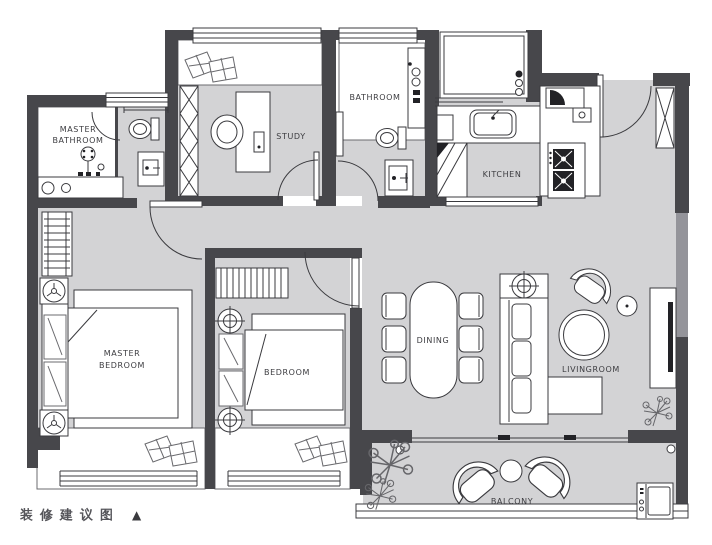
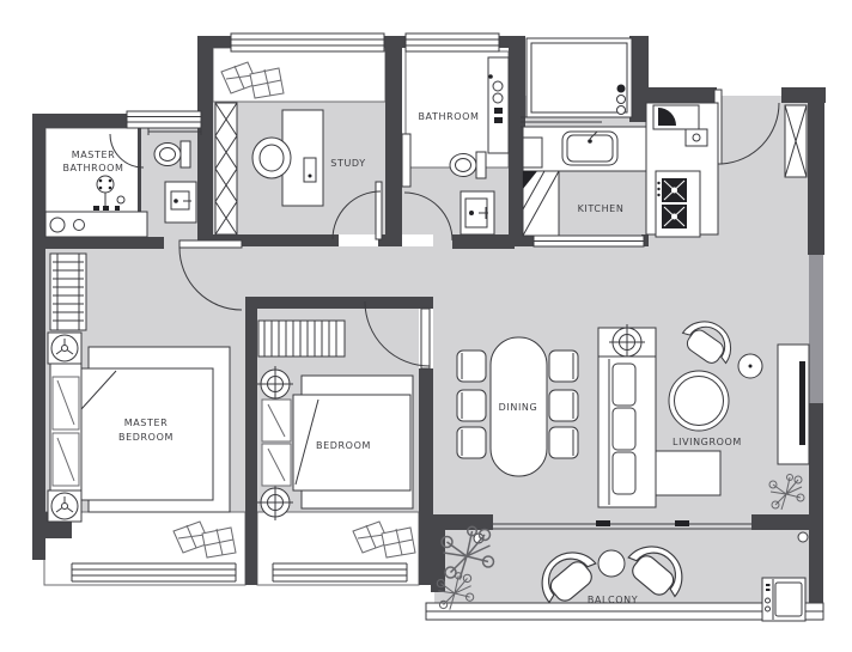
  MASTER
  BATHROOM
  STUDY
  BATHROOM
  KITCHEN
  MASTER
  BEDROOM
  BEDROOM
  DINING
  LIVINGROOM
  BALCONY
- 装修建议图
- ▲
